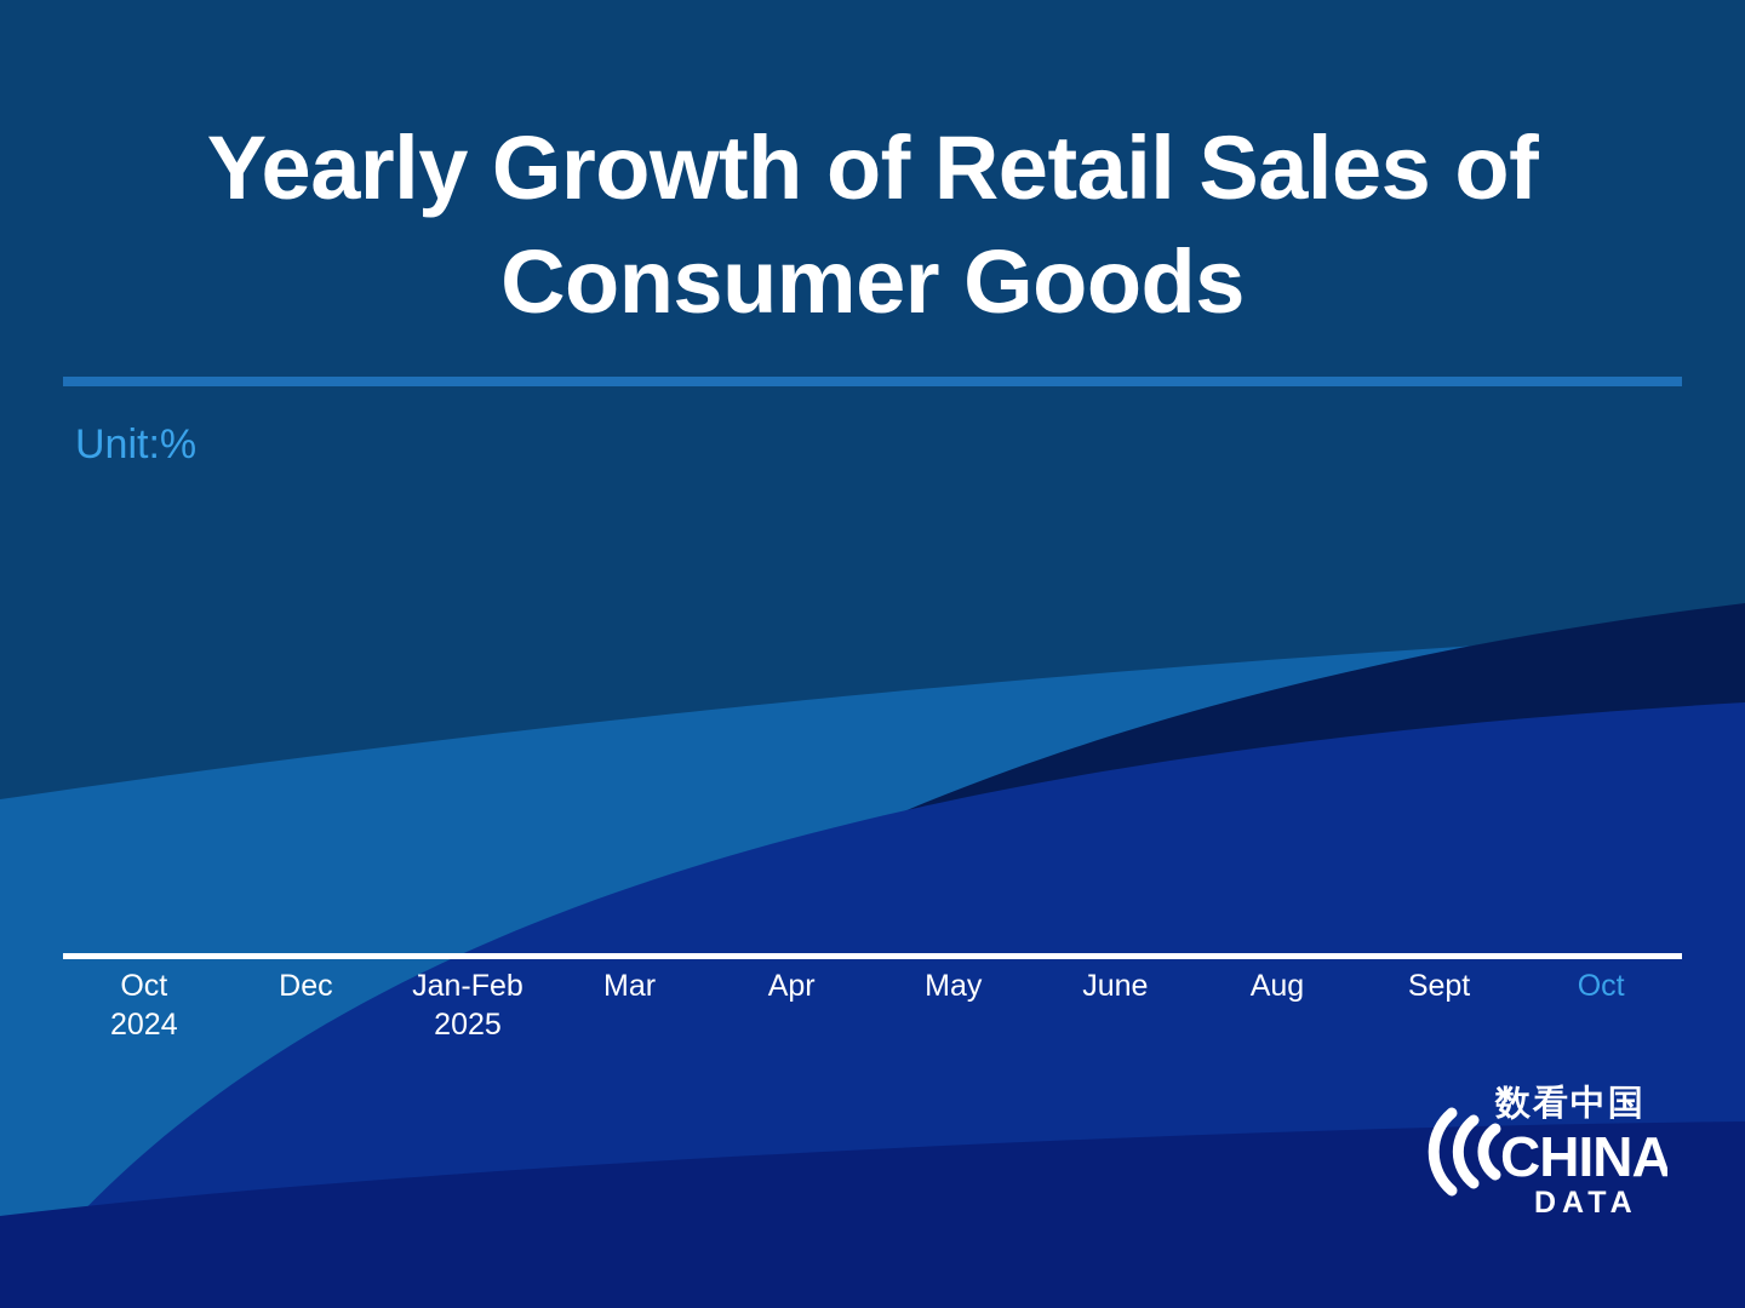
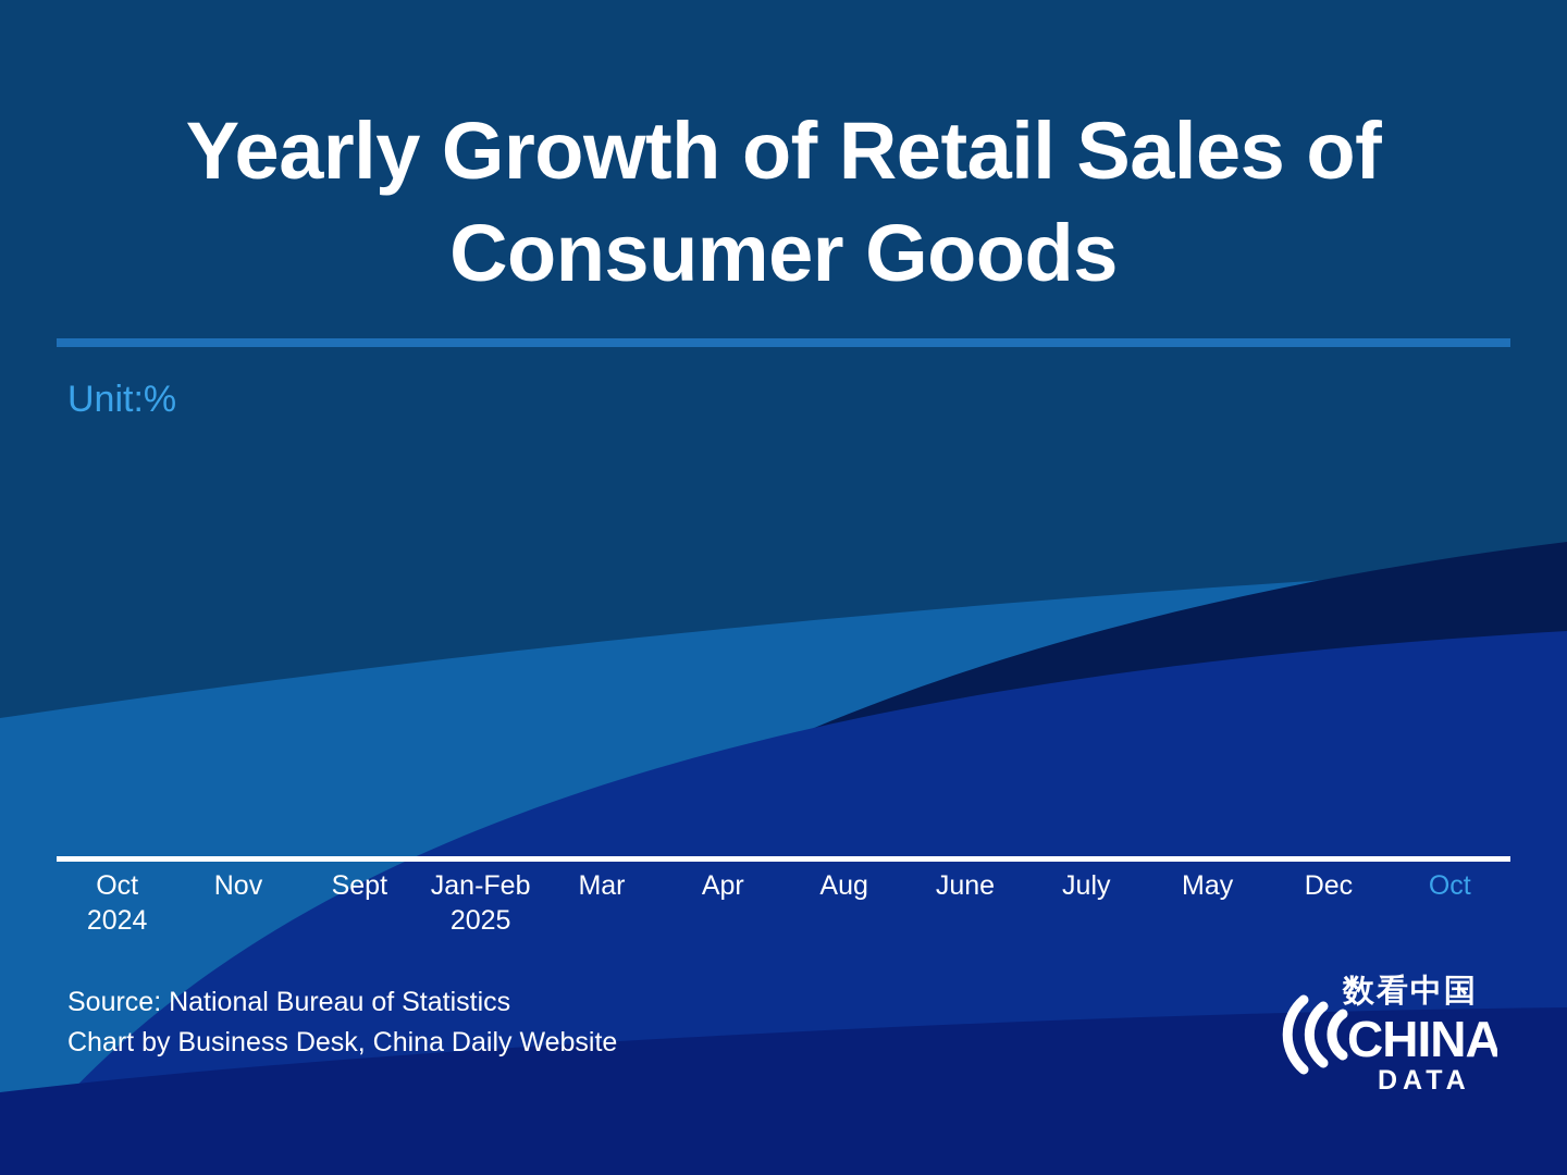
  Yearly Growth of Retail Sales of
  Consumer Goods
  Unit:%
  Oct
  2024
+ Nov
- Dec
+ Sept
  Jan-Feb
  2025
  Mar
  Apr
- May
+ Aug
  June
+ July
- Aug
+ May
- Sept
+ Dec
  Oct
+ Source: National Bureau of Statistics
+ Chart by Business Desk, China Daily Website
  数看中国
  CHINA
  DATA
